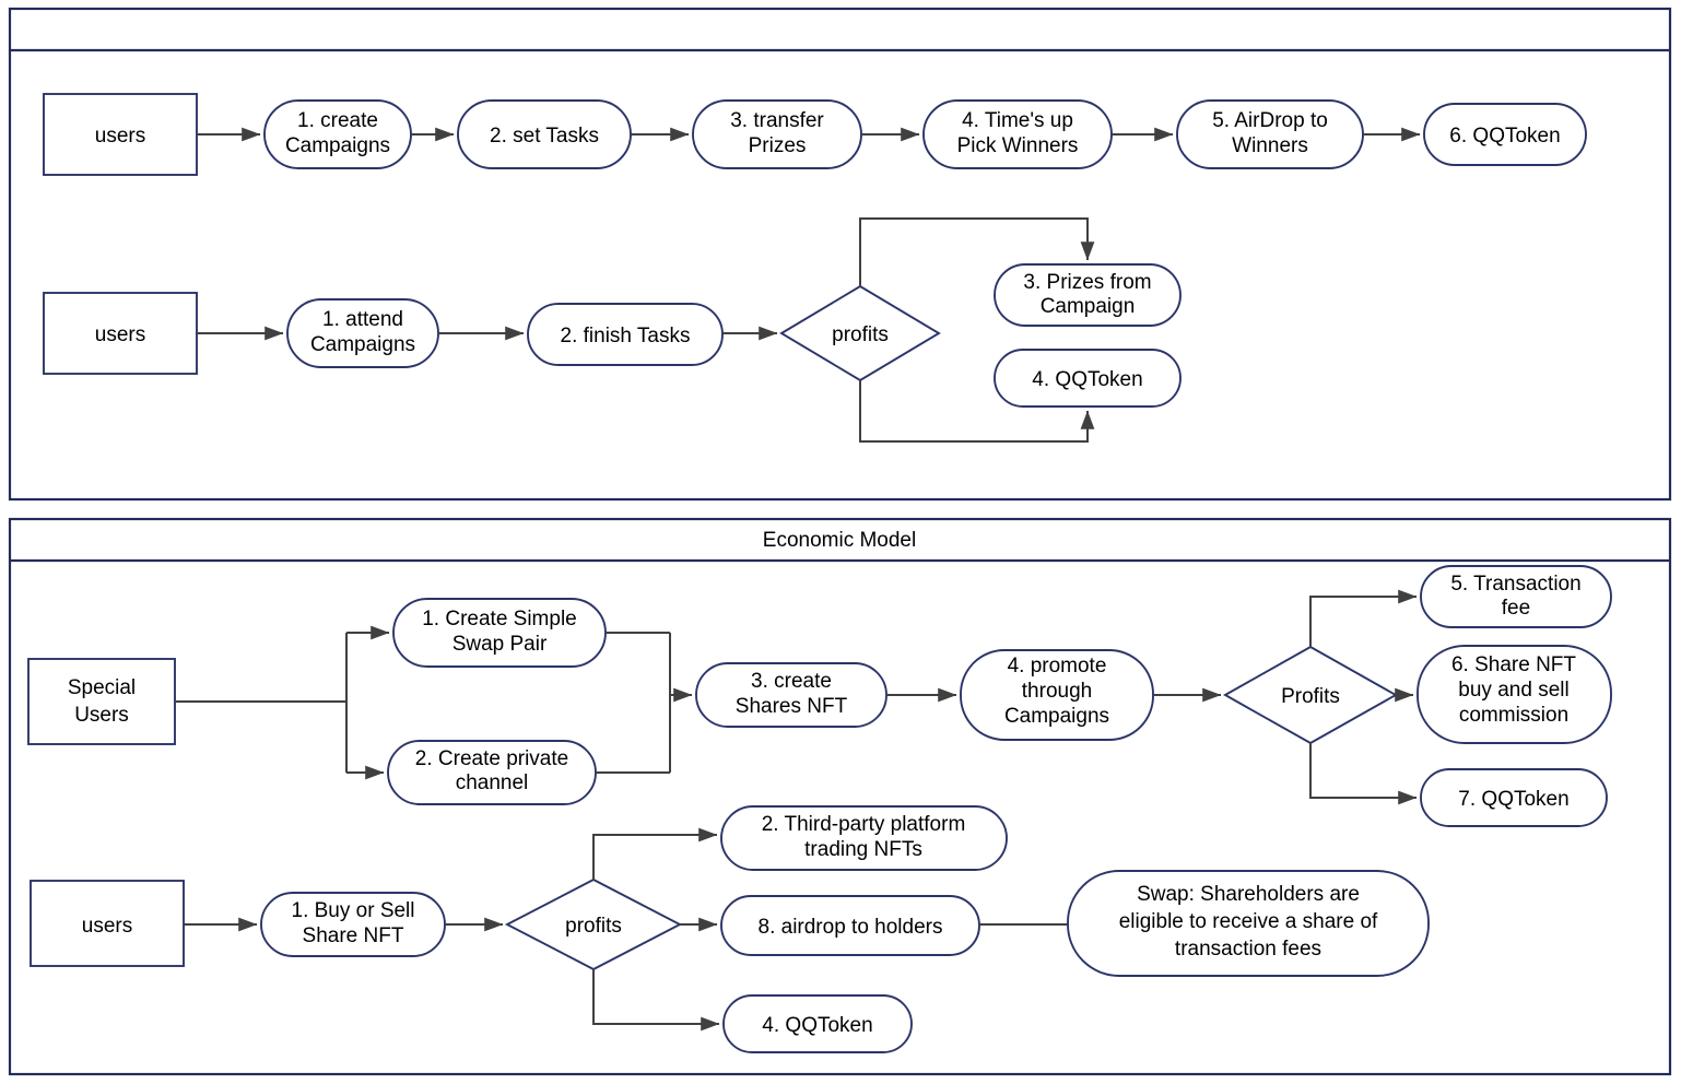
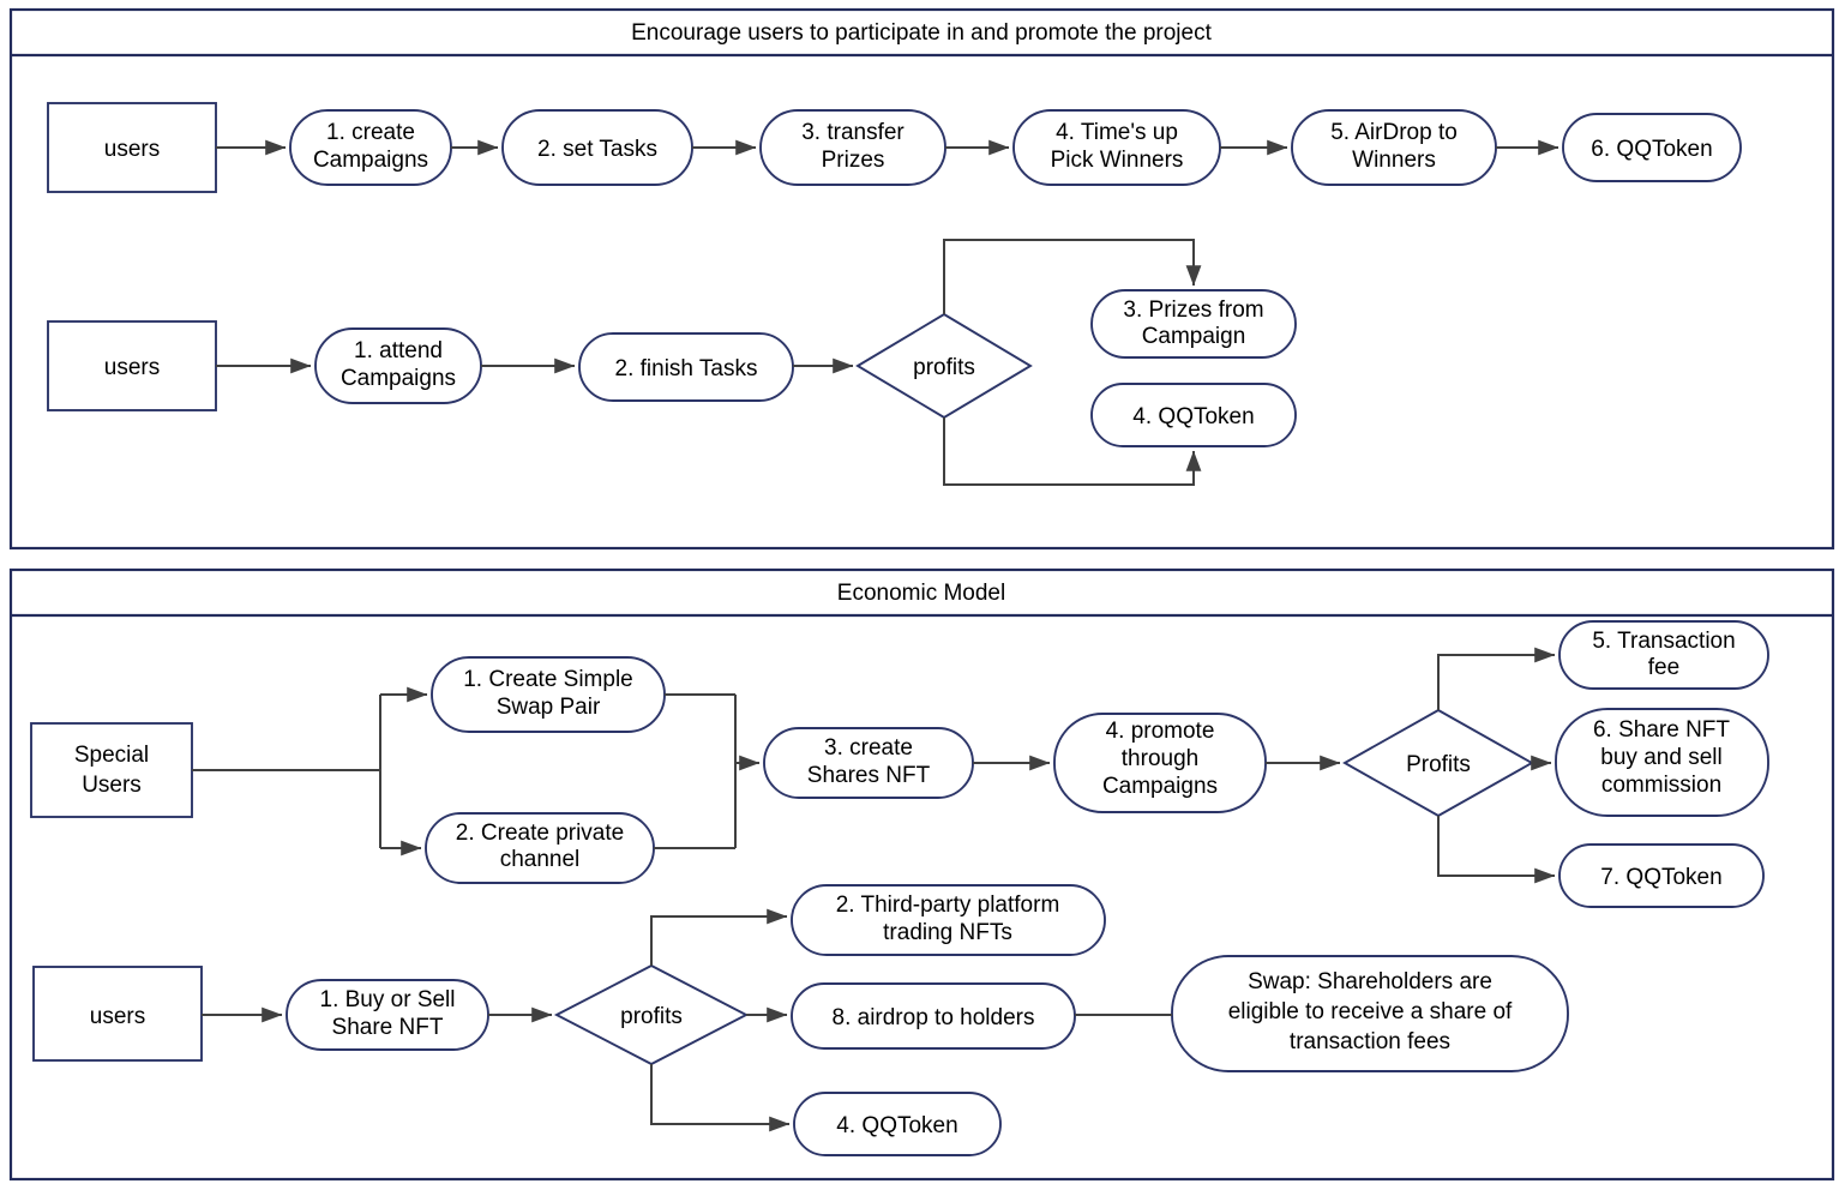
+ Encourage users to participate in and promote the project
  users
  1. create
  Campaigns
  2. set Tasks
  3. transfer
  Prizes
  4. Time's up
  Pick Winners
  5. AirDrop to
  Winners
  6. QQToken
  users
  1. attend
  Campaigns
  2. finish Tasks
  profits
  3. Prizes from
  Campaign
  4. QQToken
  Economic Model
  Special
  Users
  1. Create Simple
  Swap Pair
  2. Create private
  channel
  3. create
  Shares NFT
  4. promote
  through
  Campaigns
  Profits
  5. Transaction
  fee
  6. Share NFT
  buy and sell
  commission
  7. QQToken
  users
  1. Buy or Sell
  Share NFT
  profits
  2. Third-party platform
  trading NFTs
  8. airdrop to holders
  4. QQToken
  Swap: Shareholders are
  eligible to receive a share of
  transaction fees
